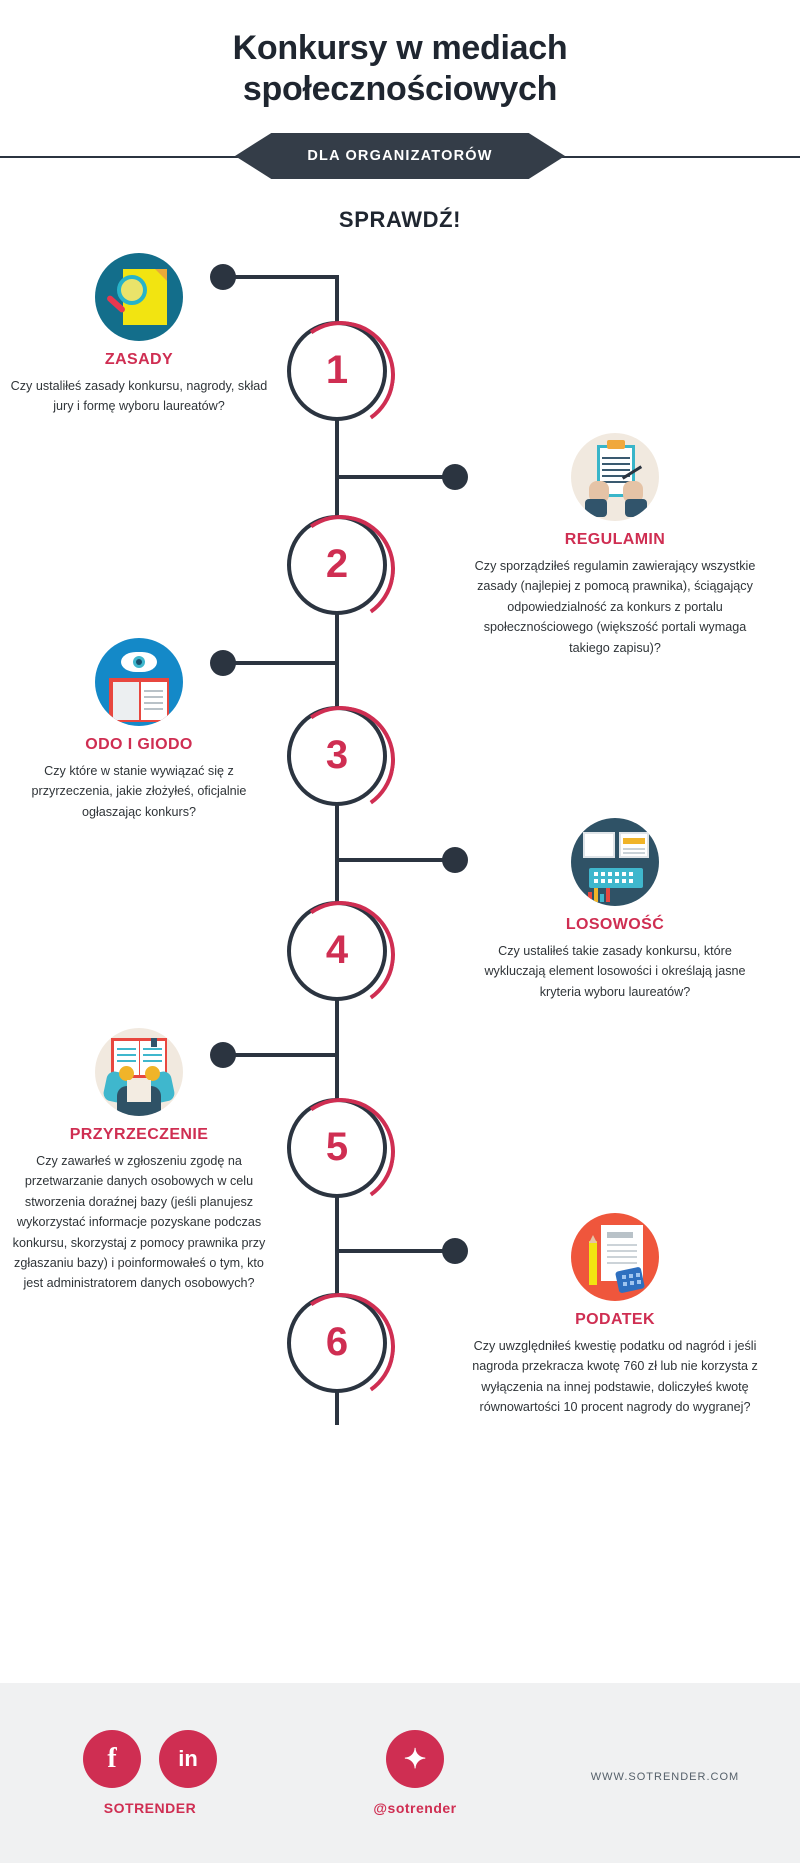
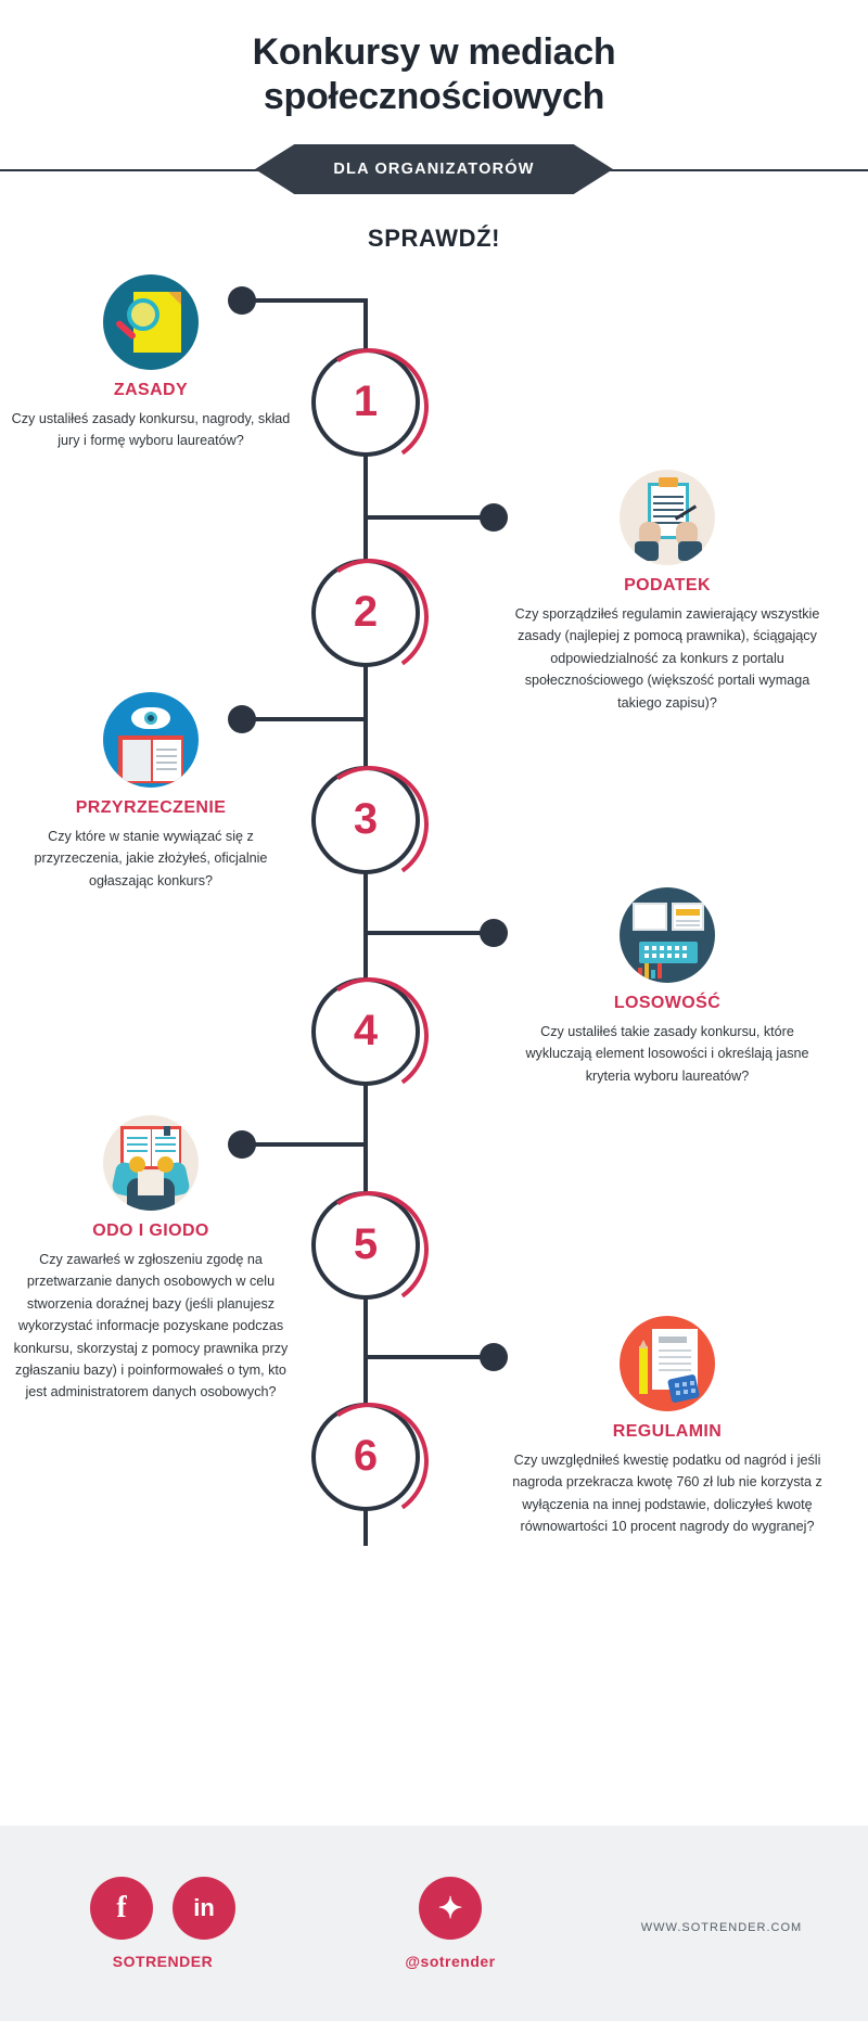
  Konkursy w mediach
  społecznościowych
  DLA ORGANIZATORÓW
  SPRAWDŹ!
  1
  2
  3
  4
  5
  6
  ZASADY
  Czy ustaliłeś zasady konkursu, nagrody, skład jury i formę wyboru laureatów?
- REGULAMIN
+ PODATEK
  Czy sporządziłeś regulamin zawierający wszystkie zasady (najlepiej z pomocą prawnika), ściągający odpowiedzialność za konkurs z portalu społecznościowego (większość portali wymaga takiego zapisu)?
- ODO I GIODO
+ PRZYRZECZENIE
  Czy które w stanie wywiązać się z przyrzeczenia, jakie złożyłeś, oficjalnie ogłaszając konkurs?
  LOSOWOŚĆ
  Czy ustaliłeś takie zasady konkursu, które wykluczają element losowości i określają jasne kryteria wyboru laureatów?
- PRZYRZECZENIE
+ ODO I GIODO
  Czy zawarłeś w zgłoszeniu zgodę na przetwarzanie danych osobowych w celu stworzenia doraźnej bazy (jeśli planujesz wykorzystać informacje pozyskane podczas konkursu, skorzystaj z pomocy prawnika przy zgłaszaniu bazy) i poinformowałeś o tym, kto jest administratorem danych osobowych?
- PODATEK
+ REGULAMIN
  Czy uwzględniłeś kwestię podatku od nagród i jeśli nagroda przekracza kwotę 760 zł lub nie korzysta z wyłączenia na innej podstawie, doliczyłeś kwotę równowartości 10 procent nagrody do wygranej?
  f
  in
  SOTRENDER
  ✦
  @sotrender
  WWW.SOTRENDER.COM
